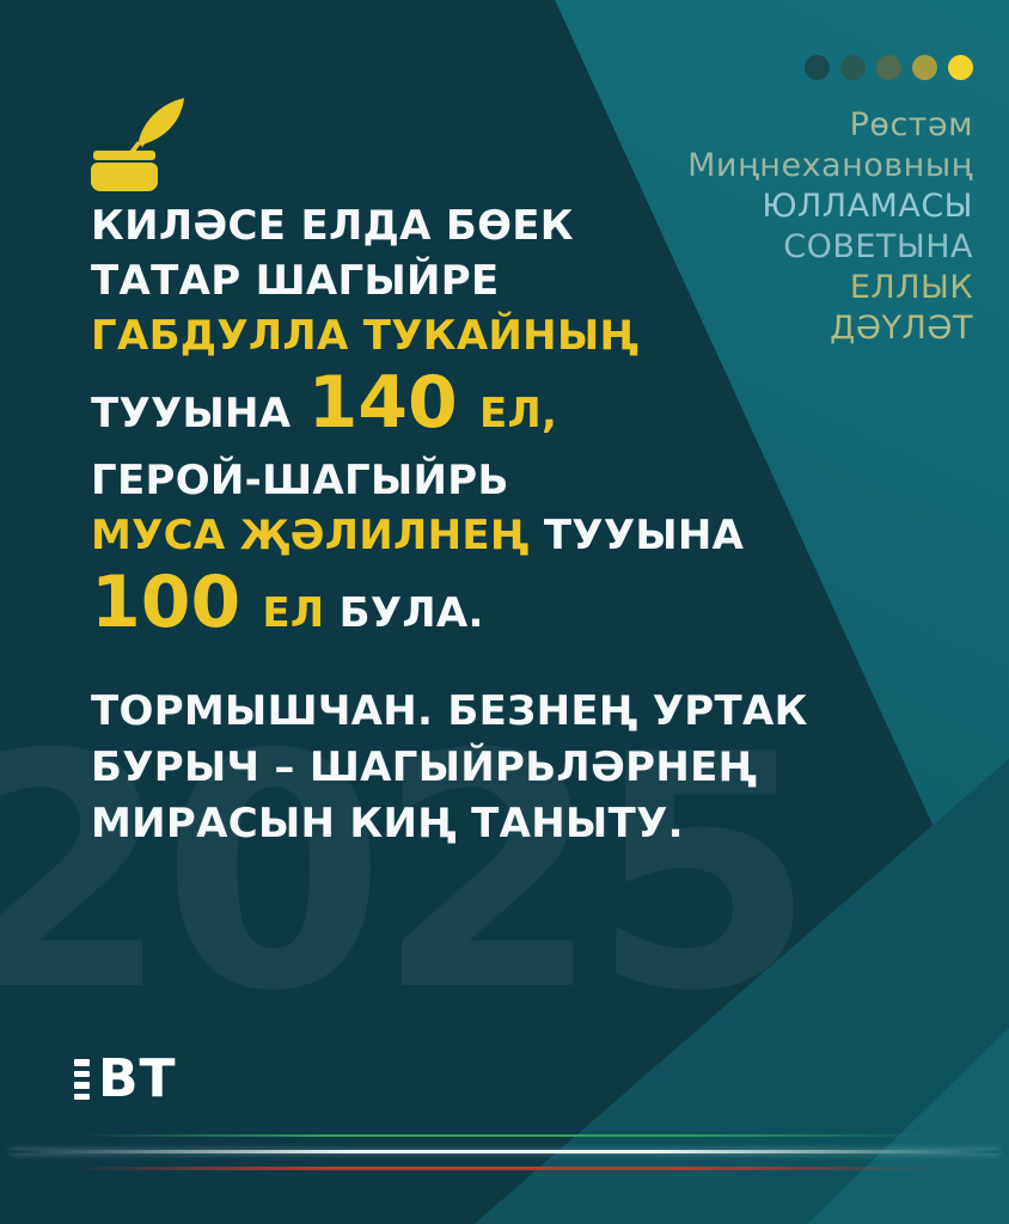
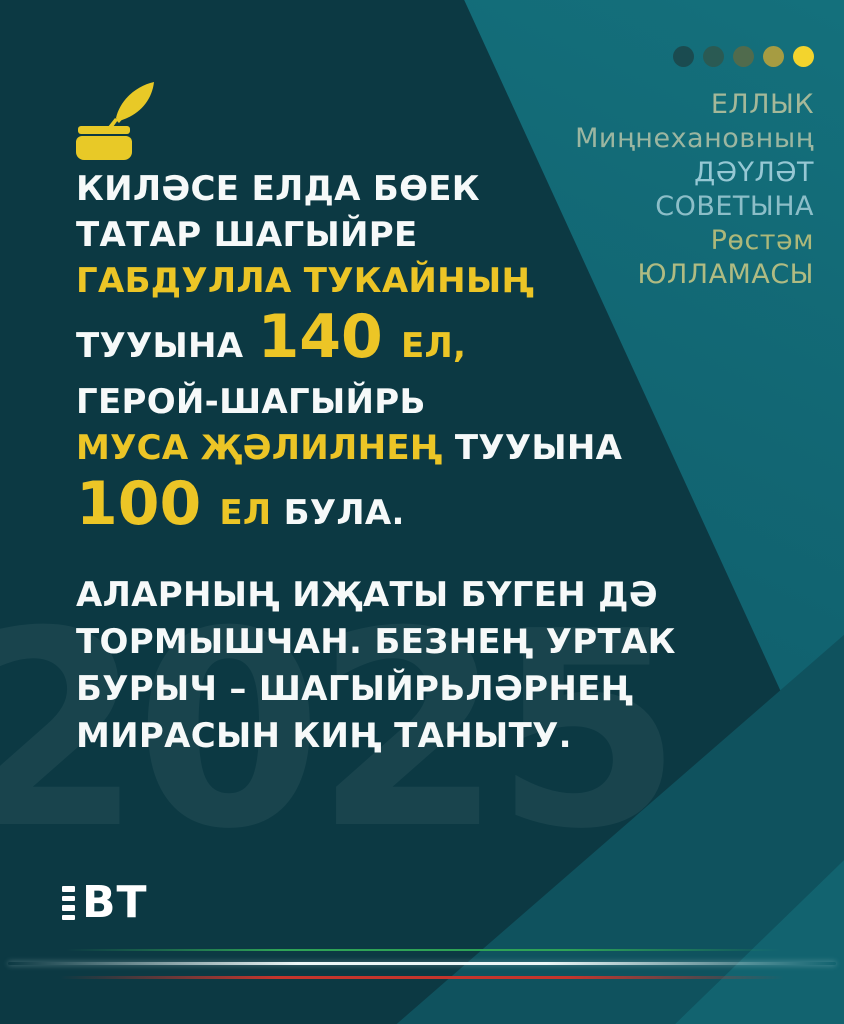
  2025
- Рөстәм
+ ЕЛЛЫК
  Миңнехановның
- ЮЛЛАМАСЫ
+ ДӘҮЛӘТ
  СОВЕТЫНА
- ЕЛЛЫК
+ Рөстәм
- ДӘҮЛӘТ
+ ЮЛЛАМАСЫ
  КИЛӘСЕ ЕЛДА БӨЕК
  ТАТАР ШАГЫЙРЕ
  ГАБДУЛЛА ТУКАЙНЫҢ
  ТУУЫНА 140 ЕЛ,
  ГЕРОЙ-ШАГЫЙРЬ
  МУСА ҖӘЛИЛНЕҢ ТУУЫНА
  100 ЕЛ БУЛА.
+ АЛАРНЫҢ ИҖАТЫ БҮГЕН ДӘ
  ТОРМЫШЧАН. БЕЗНЕҢ УРТАК
  БУРЫЧ – ШАГЫЙРЬЛӘРНЕҢ
  МИРАСЫН КИҢ ТАНЫТУ.
  ВТ
